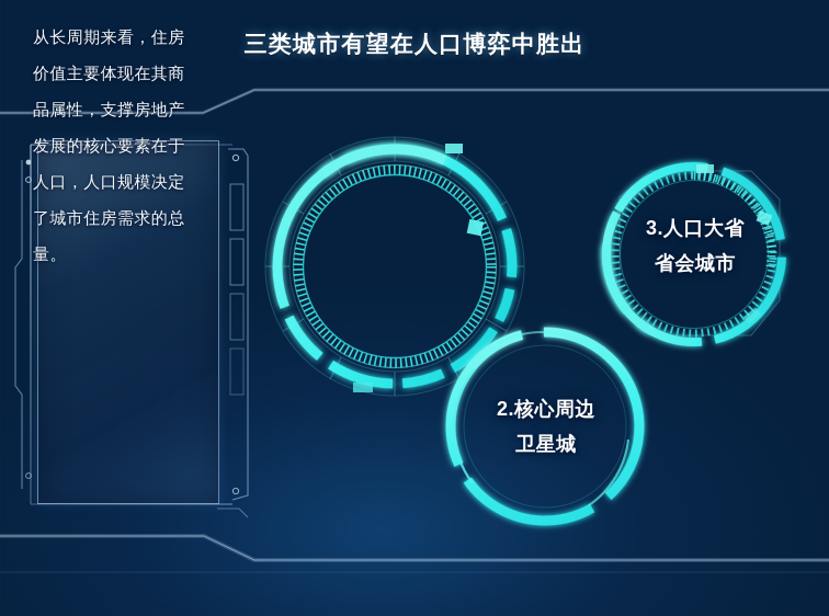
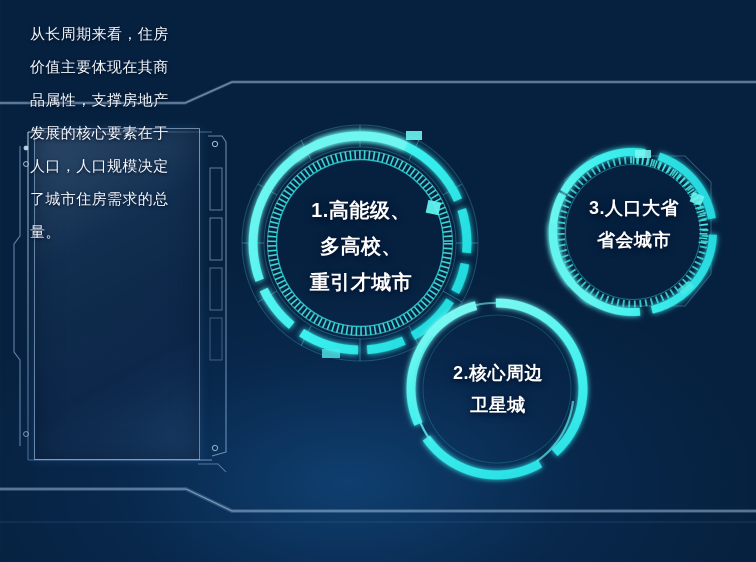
- 三类城市有望在人口博弈中胜出
  从长周期来看，住房价值主要体现在其商品属性，支撑房地产发展的核心要素在于人口，人口规模决定了城市住房需求的总量。
+ 1.高能级、
+ 多高校、
+ 重引才城市
  3.人口大省
  省会城市
  2.核心周边
  卫星城
